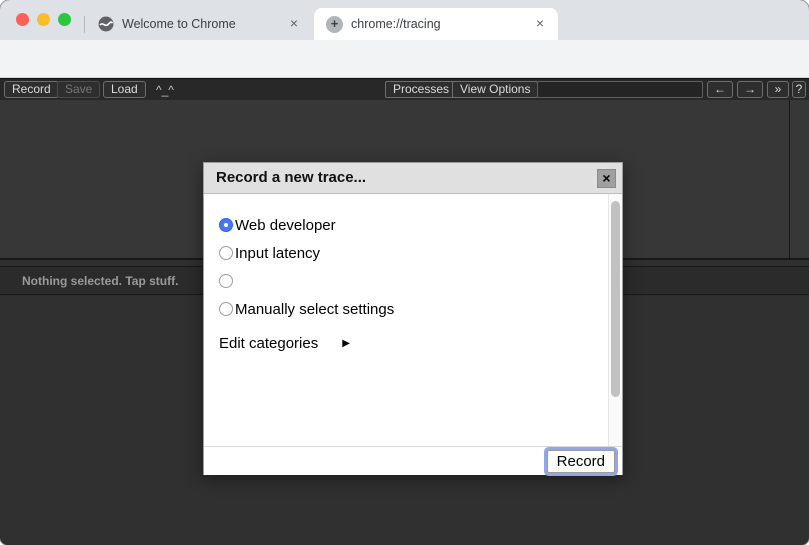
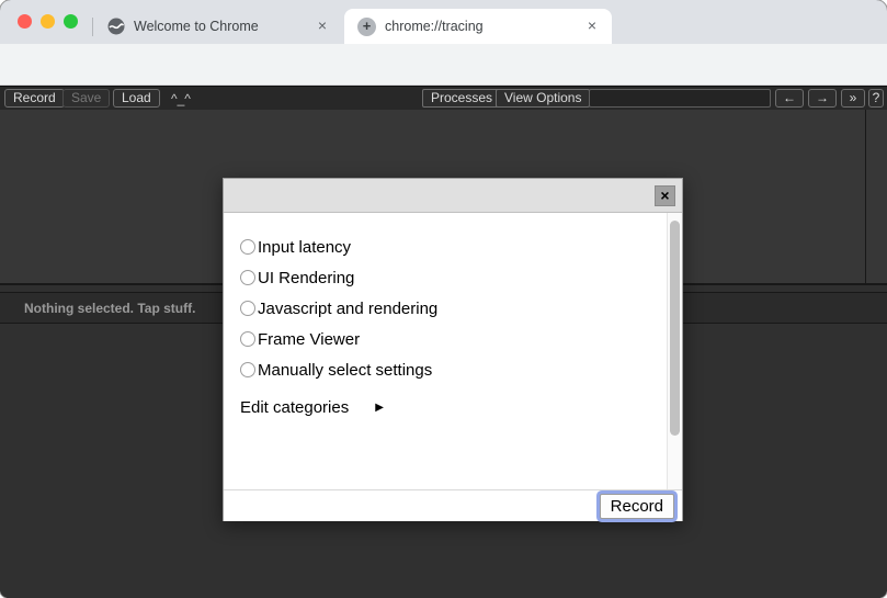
  Welcome to Chrome
  ×
  +
  chrome://tracing
  ×
  Record
  Save
  Load
  ^_^
  Processes
  View Options
  ←
  →
  »
  ?
  Nothing selected. Tap stuff.
- Record a new trace...
  ×
- Web developer
  Input latency
+ UI Rendering
+ Javascript and rendering
+ Frame Viewer
  Manually select settings
  Edit categories
  ▶
  Record
